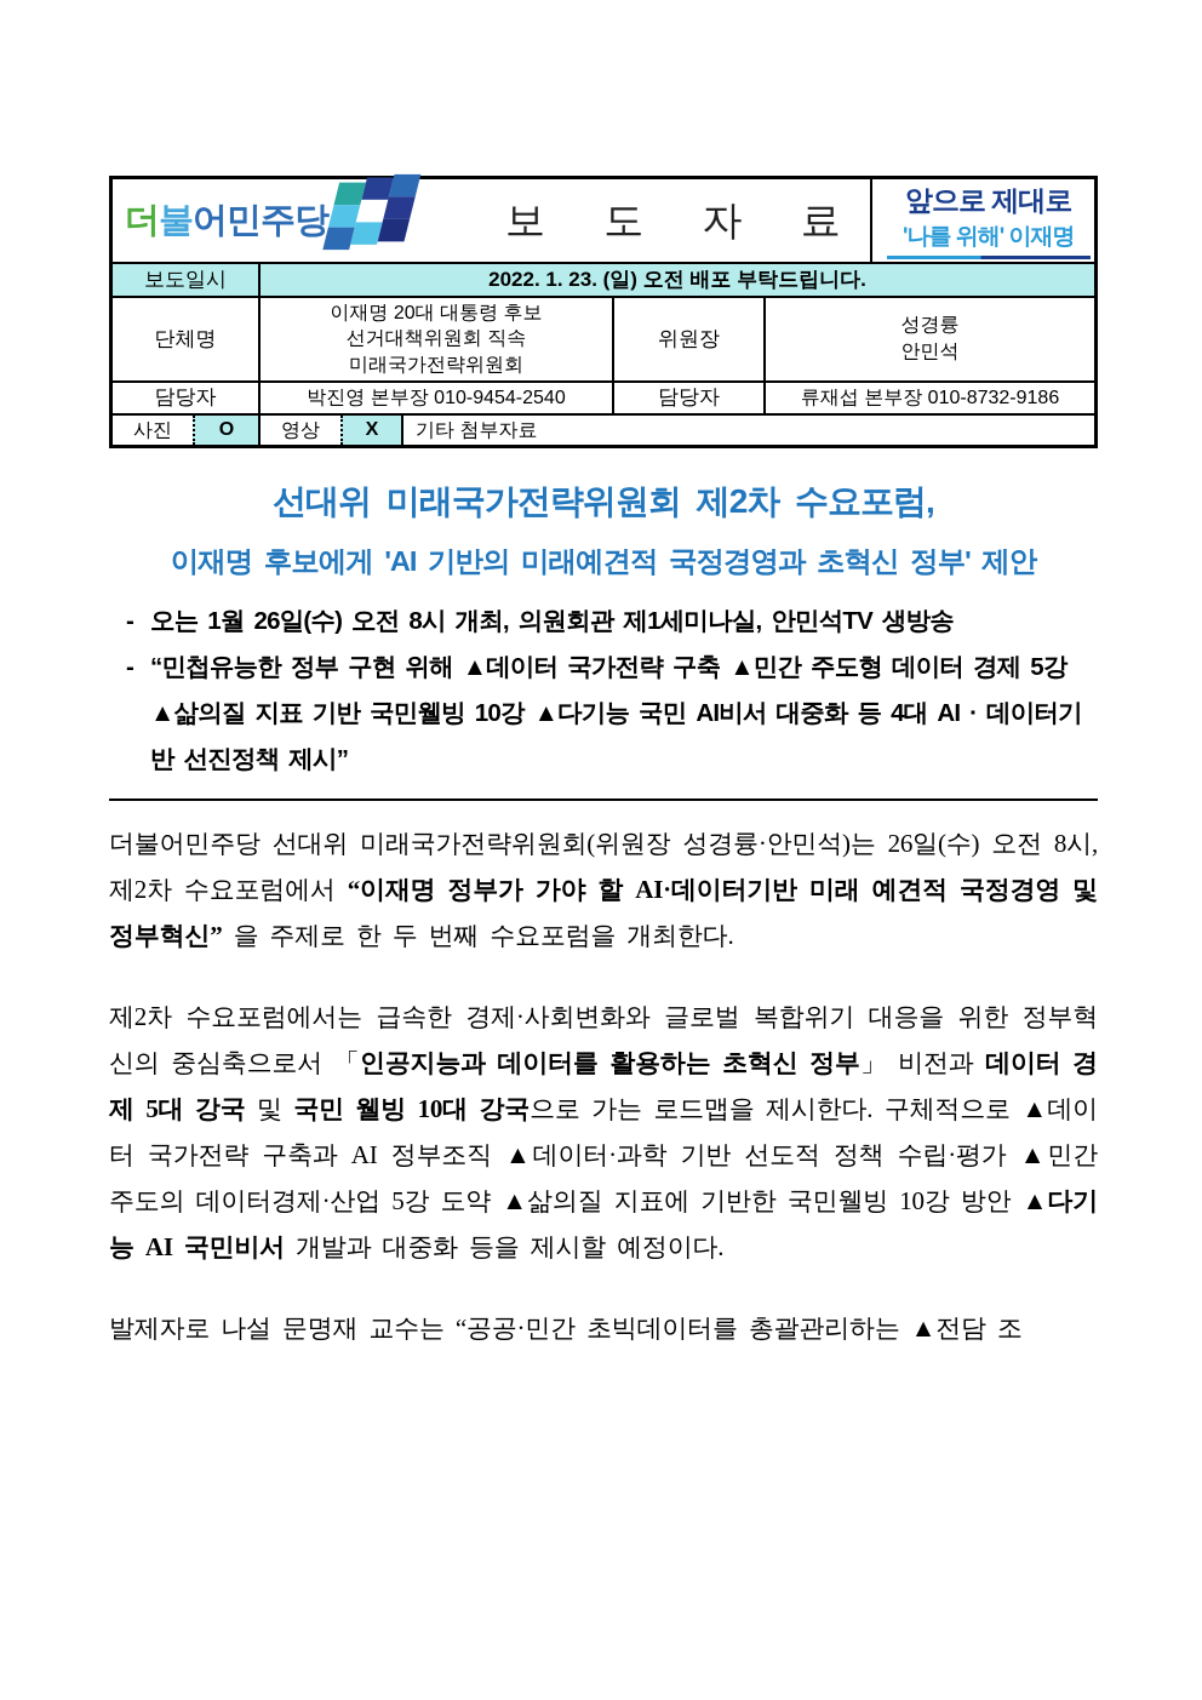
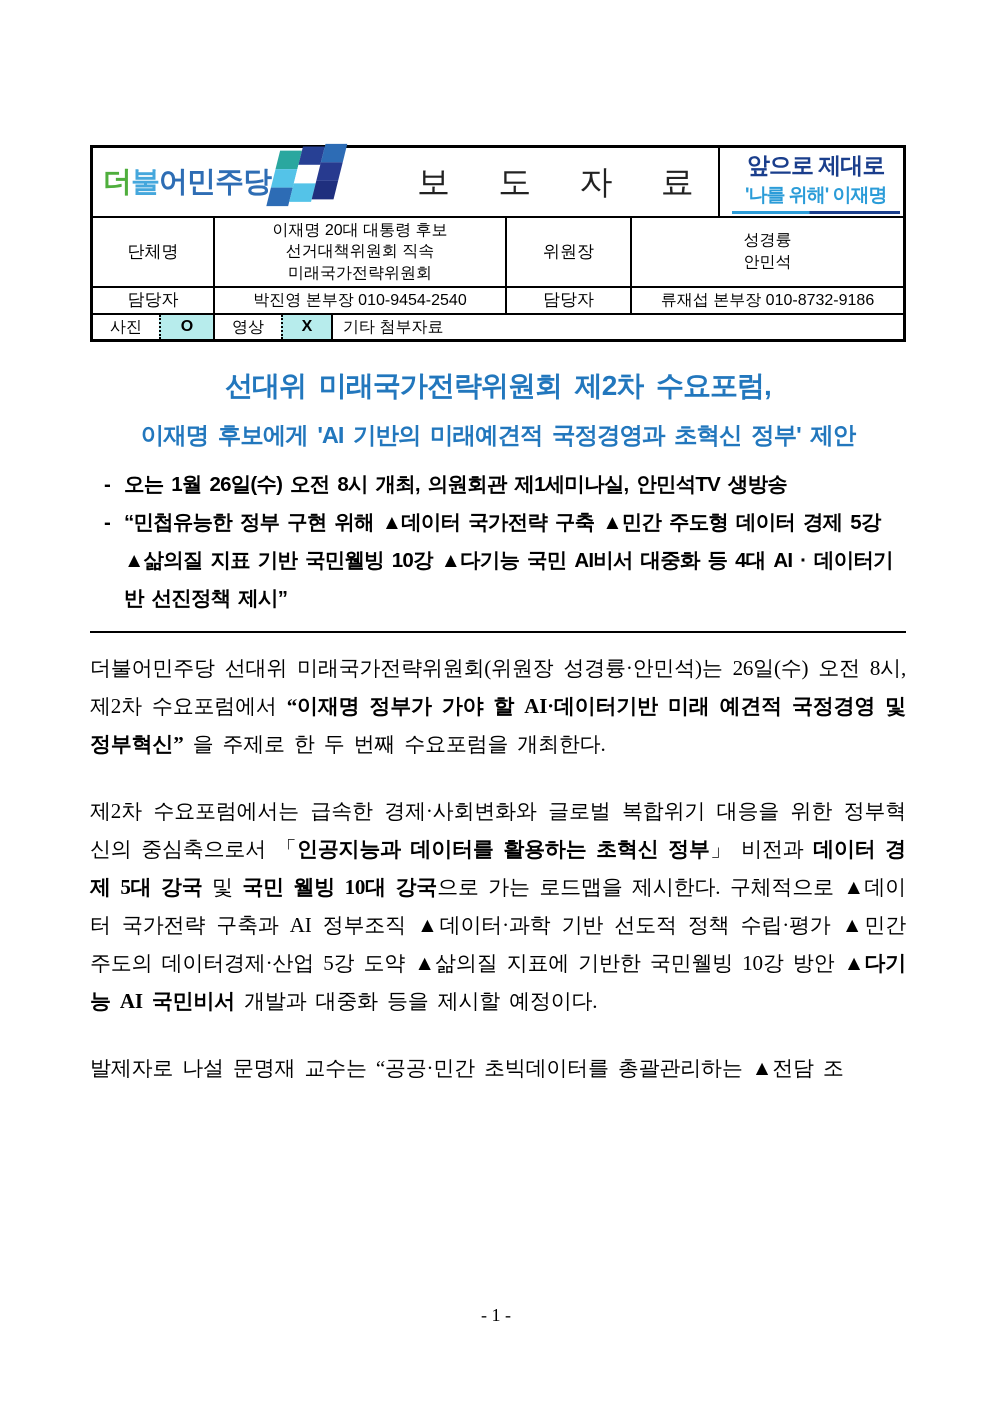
  더불어민주당
  보 도 자 료
  앞으로 제대로
  '나를 위해' 이재명
- 보도일시
- 2022. 1. 23. (일) 오전 배포 부탁드립니다.
  단체명
  이재명 20대 대통령 후보
  선거대책위원회 직속
  미래국가전략위원회
  위원장
  성경륭
  안민석
  담당자
  박진영 본부장 010-9454-2540
  담당자
  류재섭 본부장 010-8732-9186
  사진
  O
  영상
  X
  기타 첨부자료
  선대위 미래국가전략위원회 제2차 수요포럼,
  이재명 후보에게 'AI 기반의 미래예견적 국정경영과 초혁신 정부' 제안
  -
  오는 1월 26일(수) 오전 8시 개최, 의원회관 제1세미나실, 안민석TV 생방송
  -
  “민첩유능한 정부 구현 위해 ▲데이터 국가전략 구축 ▲민간 주도형 데이터 경제 5강 ▲삶의질 지표 기반 국민웰빙 10강 ▲다기능 국민 AI비서 대중화 등 4대 AI · 데이터기반 선진정책 제시”
  더불어민주당 선대위 미래국가전략위원회(위원장 성경륭·안민석)는 26일(수) 오전 8시, 제2차 수요포럼에서 “이재명 정부가 가야 할 AI·데이터기반 미래 예견적 국정경영 및 정부혁신” 을 주제로 한 두 번째 수요포럼을 개최한다.
  제2차 수요포럼에서는 급속한 경제·사회변화와 글로벌 복합위기 대응을 위한 정부혁신의 중심축으로서 「인공지능과 데이터를 활용하는 초혁신 정부」 비전과 데이터 경제 5대 강국 및 국민 웰빙 10대 강국으로 가는 로드맵을 제시한다. 구체적으로 ▲데이터 국가전략 구축과 AI 정부조직 ▲데이터·과학 기반 선도적 정책 수립·평가 ▲민간 주도의 데이터경제·산업 5강 도약 ▲삶의질 지표에 기반한 국민웰빙 10강 방안 ▲다기능 AI 국민비서 개발과 대중화 등을 제시할 예정이다.
  발제자로 나설 문명재 교수는 “공공·민간 초빅데이터를 총괄관리하는 ▲전담 조
+ - 1 -
